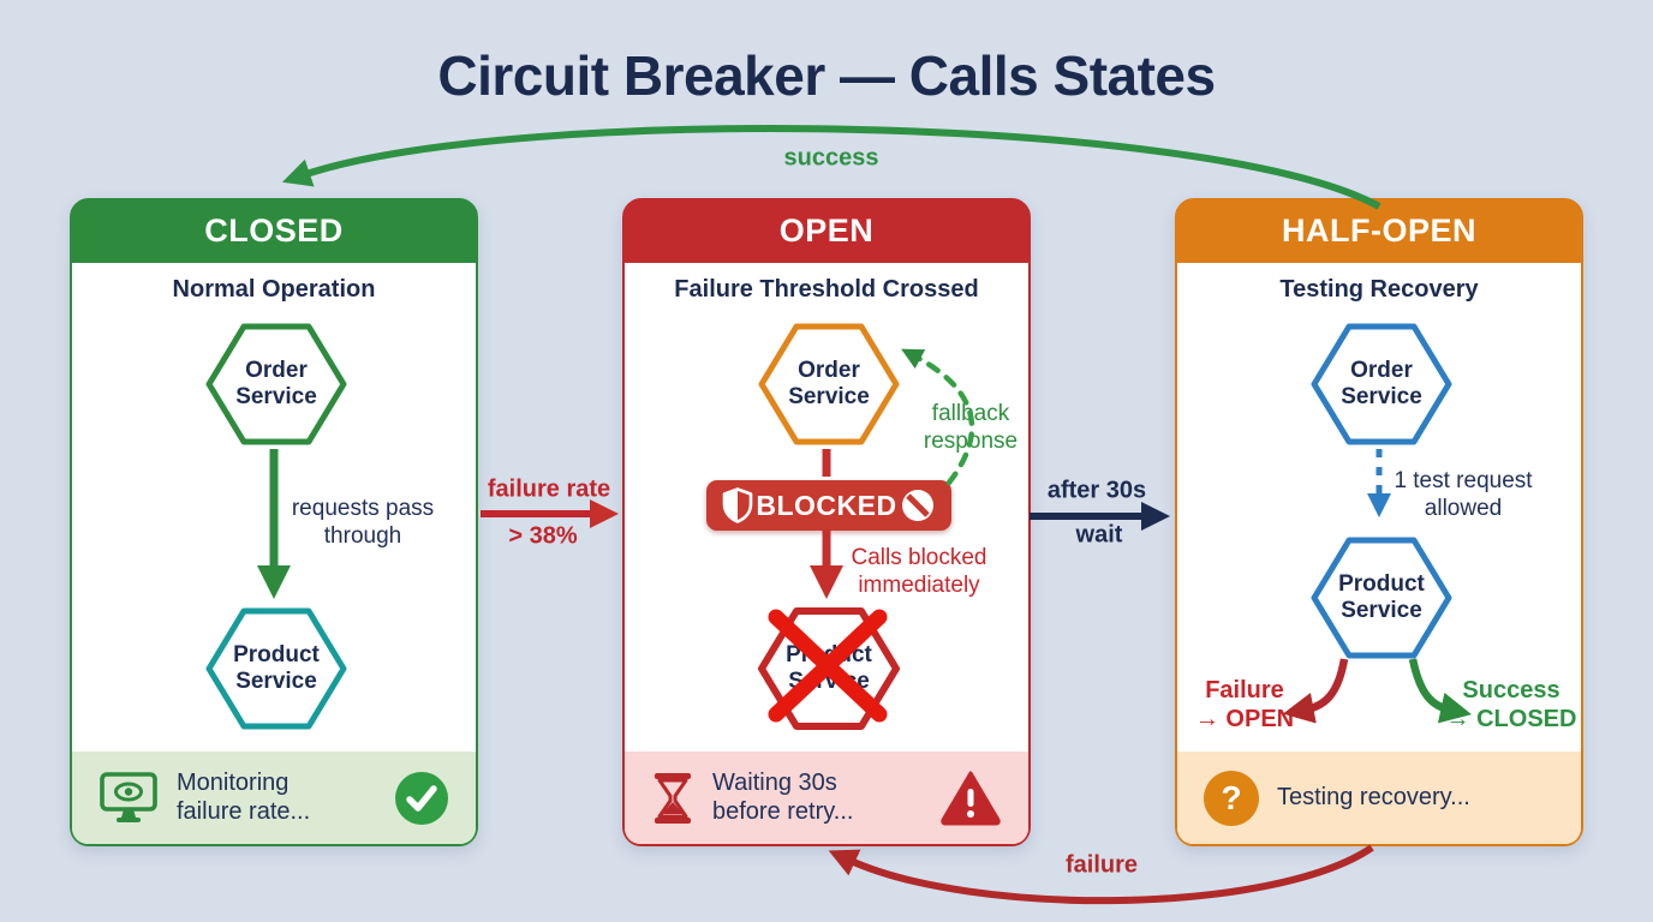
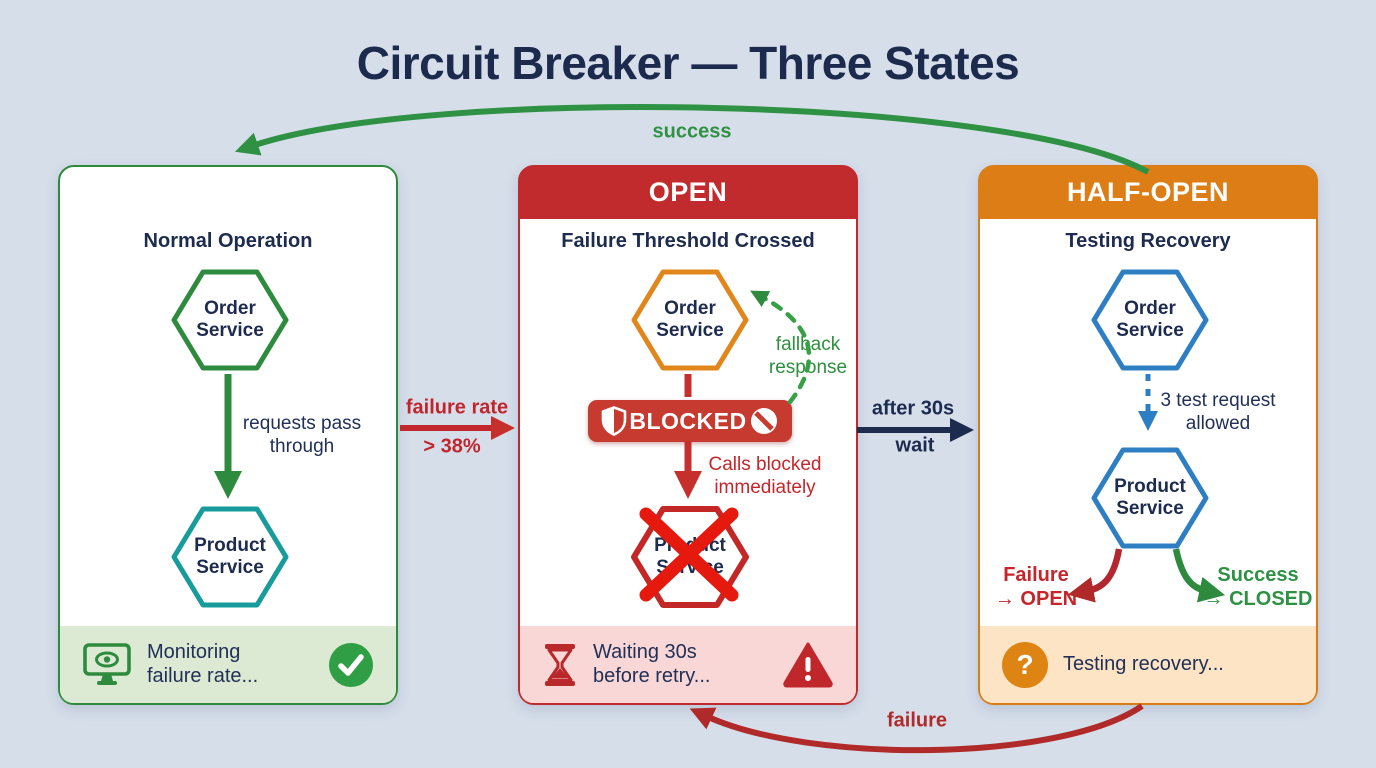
- Circuit Breaker — Calls States
+ Circuit Breaker — Three States
- CLOSED
  Normal Operation
  Order
  Service
  requests pass
  through
  Product
  Service
  Monitoring
  failure rate...
  OPEN
  Failure Threshold Crossed
  Order
  Service
  fallack
  response
  BLOCKED
  Calls blocked
  immediately
  Waiting 30s
  before retry...
  HALF-OPEN
  Testing Recovery
  Order
  Service
- 1 test request
+ 3 test request
  allowed
  Product
  Service
  Failure
  → OPEN
  Success
  → CLOSED
  ?
  Testing recovery...
  success
  failure rate
  > 38%
  after 30s
  wait
  failure
